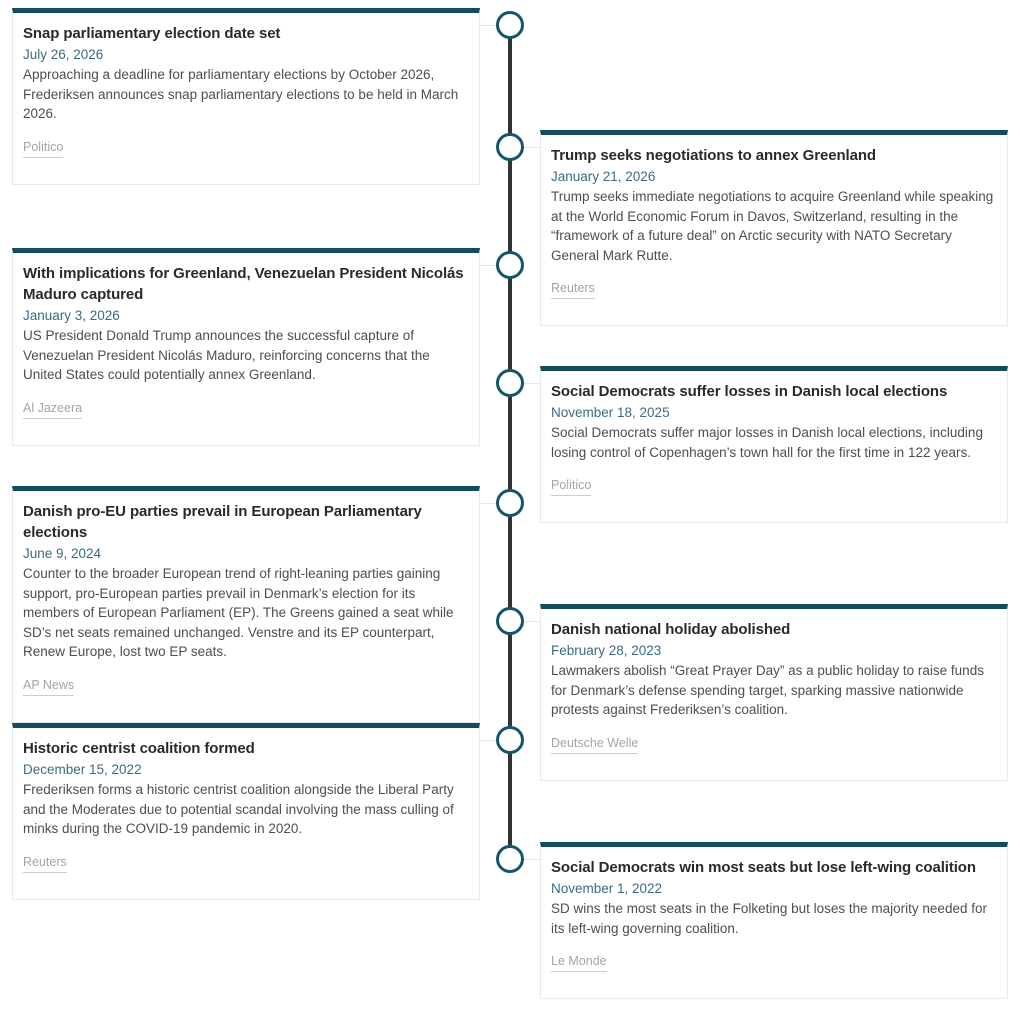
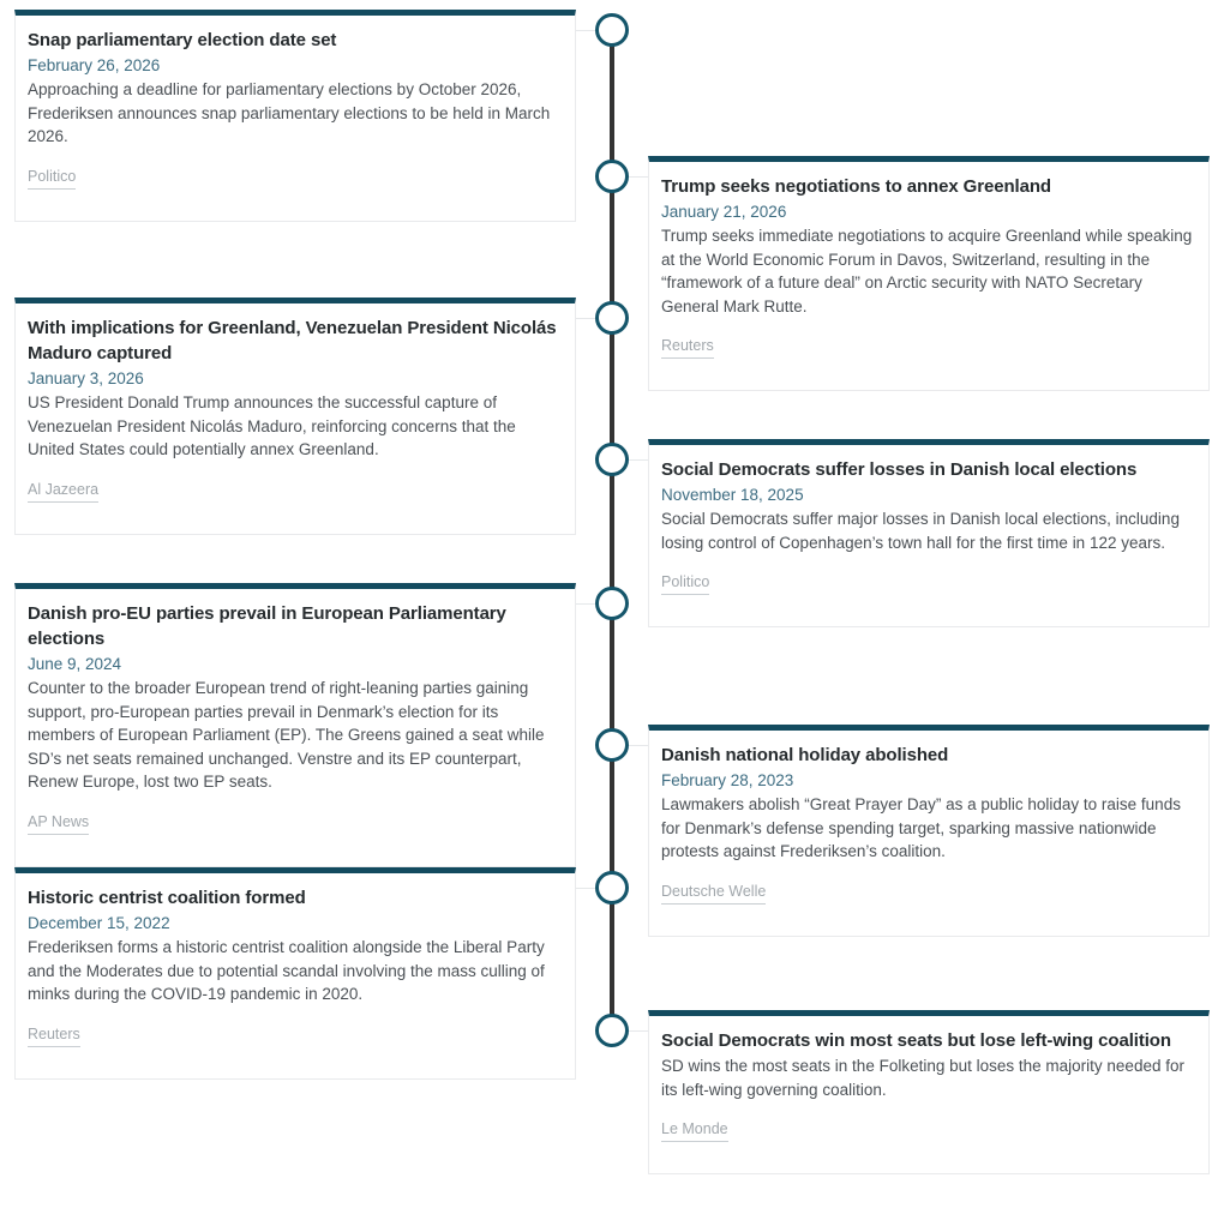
  Snap parliamentary election date set
- July 26, 2026
+ February 26, 2026
  Approaching a deadline for parliamentary elections by October 2026, Frederiksen announces snap parliamentary elections to be held in March 2026.
  Politico
  Trump seeks negotiations to annex Greenland
  January 21, 2026
  Trump seeks immediate negotiations to acquire Greenland while speaking at the World Economic Forum in Davos, Switzerland, resulting in the “framework of a future deal” on Arctic security with NATO Secretary General Mark Rutte.
  Reuters
  With implications for Greenland, Venezuelan President Nicolás Maduro captured
  January 3, 2026
  US President Donald Trump announces the successful capture of Venezuelan President Nicolás Maduro, reinforcing concerns that the United States could potentially annex Greenland.
  Al Jazeera
  Social Democrats suffer losses in Danish local elections
  November 18, 2025
  Social Democrats suffer major losses in Danish local elections, including losing control of Copenhagen’s town hall for the first time in 122 years.
  Politico
  Danish pro-EU parties prevail in European Parliamentary elections
  June 9, 2024
  Counter to the broader European trend of right-leaning parties gaining support, pro-European parties prevail in Denmark’s election for its members of European Parliament (EP). The Greens gained a seat while SD’s net seats remained unchanged. Venstre and its EP counterpart, Renew Europe, lost two EP seats.
  AP News
  Danish national holiday abolished
  February 28, 2023
  Lawmakers abolish “Great Prayer Day” as a public holiday to raise funds for Denmark’s defense spending target, sparking massive nationwide protests against Frederiksen’s coalition.
  Deutsche Welle
  Historic centrist coalition formed
  December 15, 2022
  Frederiksen forms a historic centrist coalition alongside the Liberal Party and the Moderates due to potential scandal involving the mass culling of minks during the COVID-19 pandemic in 2020.
  Reuters
  Social Democrats win most seats but lose left-wing coalition
- November 1, 2022
  SD wins the most seats in the Folketing but loses the majority needed for its left-wing governing coalition.
  Le Monde
